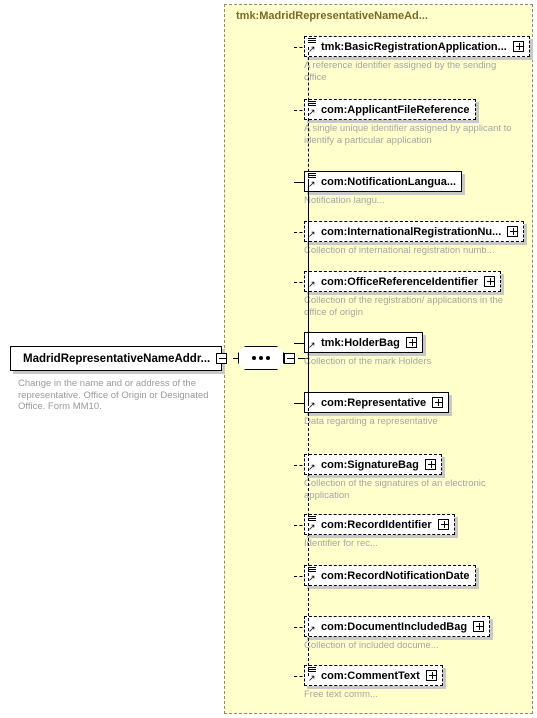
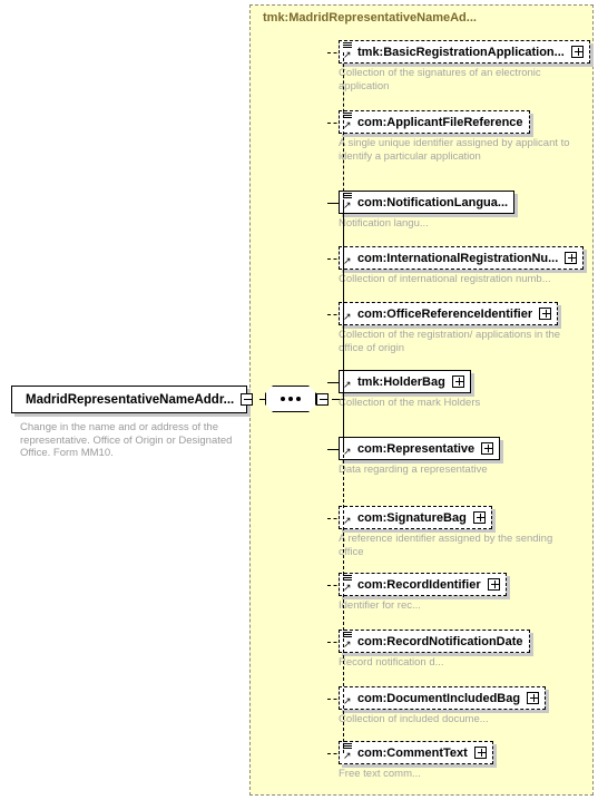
  tmk:MadridRepresentativeNameAd...
  MadridRepresentativeNameAddr...
  Change in the name and or address of the representative. Office of Origin or Designated Office. Form MM10.
  ↗
  tmk:BasicRegistrationApplication...
- A reference identifier assigned by the sending office
+ Collection of the signatures of an electronic application
  ↗
  com:ApplicantFileReference
  A single unique identifier assigned by applicant to identify a particular application
  ↗
  com:NotificationLangua...
  otification langu...
  ↗
  com:InternationalRegistrationNu...
  ollection of international registration numb...
  ↗
  com:OfficeReferenceIdentifier
  ollection of the registration/ applications in the office of origin
  ↗
  tmk:HolderBag
  ollection of the mark Holders
  ↗
  com:Representative
  Data regarding a representative
  ↗
  com:SignatureBag
- Collection of the signatures of an electronic application
+ A reference identifier assigned by the sending office
  ↗
  com:RecordIdentifier
  Identifier for rec...
  ↗
  com:RecordNotificationDate
+ Record notification d...
  ↗
  com:DocumentIncludedBag
  Collection of included docume...
  ↗
  com:CommentText
  Free text comm...
